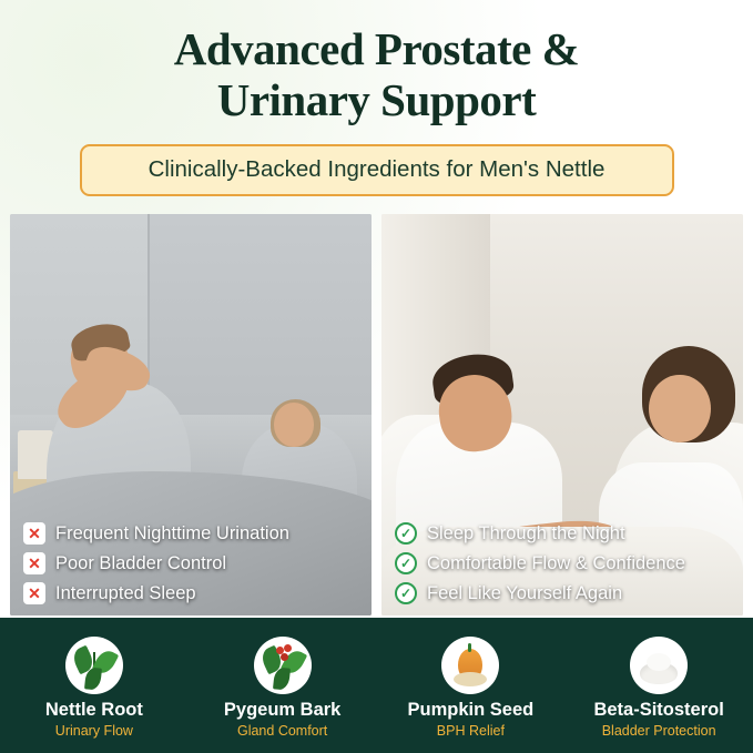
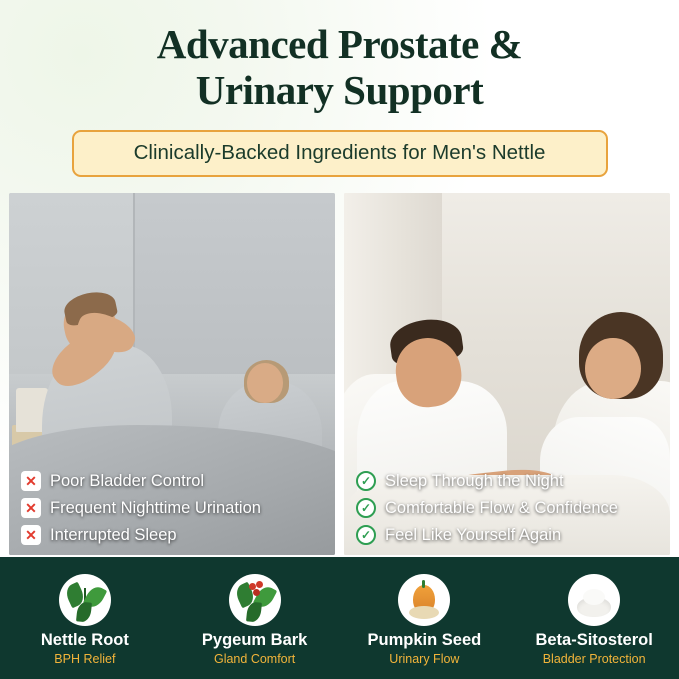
  Advanced Prostate &
  Urinary Support
  Clinically-Backed Ingredients for Men's Nettle
  ✕
- Frequent Nighttime Urination
+ Poor Bladder Control
  ✕
- Poor Bladder Control
+ Frequent Nighttime Urination
  ✕
  Interrupted Sleep
  ✓
  Sleep Through the Night
  ✓
  Comfortable Flow & Confidence
  ✓
  Feel Like Yourself Again
  Nettle Root
- Urinary Flow
+ BPH Relief
  Pygeum Bark
  Gland Comfort
  Pumpkin Seed
- BPH Relief
+ Urinary Flow
  Beta-Sitosterol
  Bladder Protection
